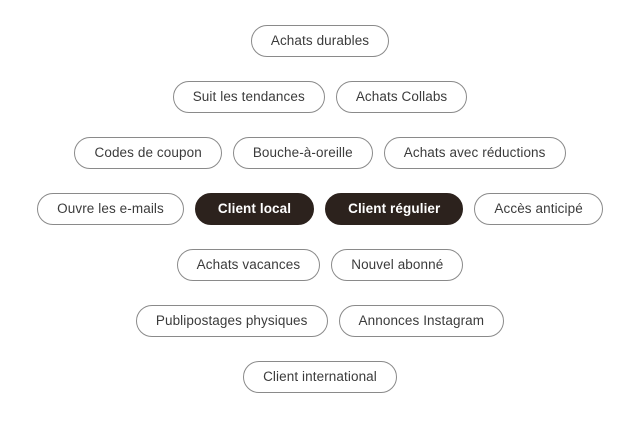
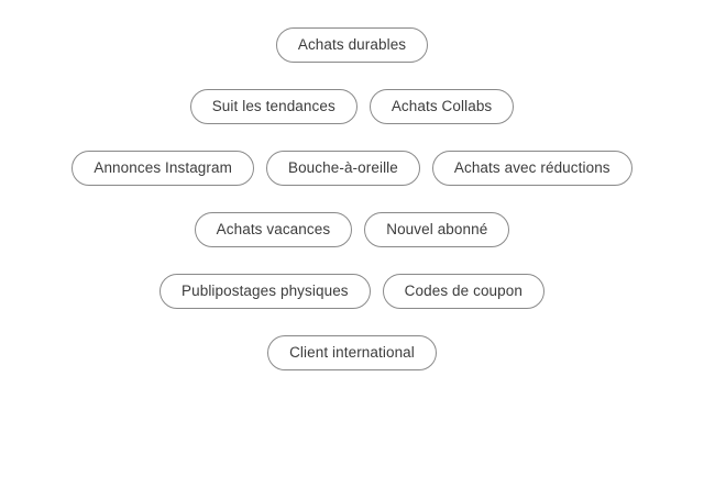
  Achats durables
  Suit les tendances
  Achats Collabs
- Codes de coupon
+ Annonces Instagram
  Bouche-à-oreille
  Achats avec réductions
- Ouvre les e-mails
- Client local
- Client régulier
- Accès anticipé
  Achats vacances
  Nouvel abonné
  Publipostages physiques
- Annonces Instagram
+ Codes de coupon
  Client international
